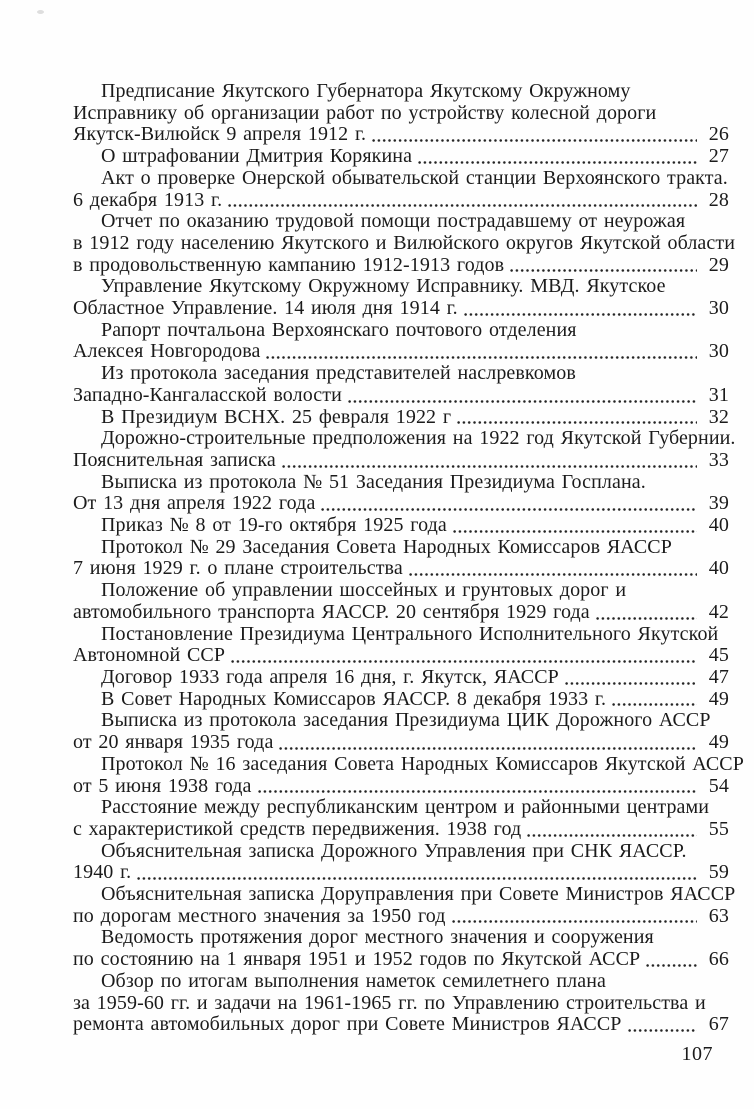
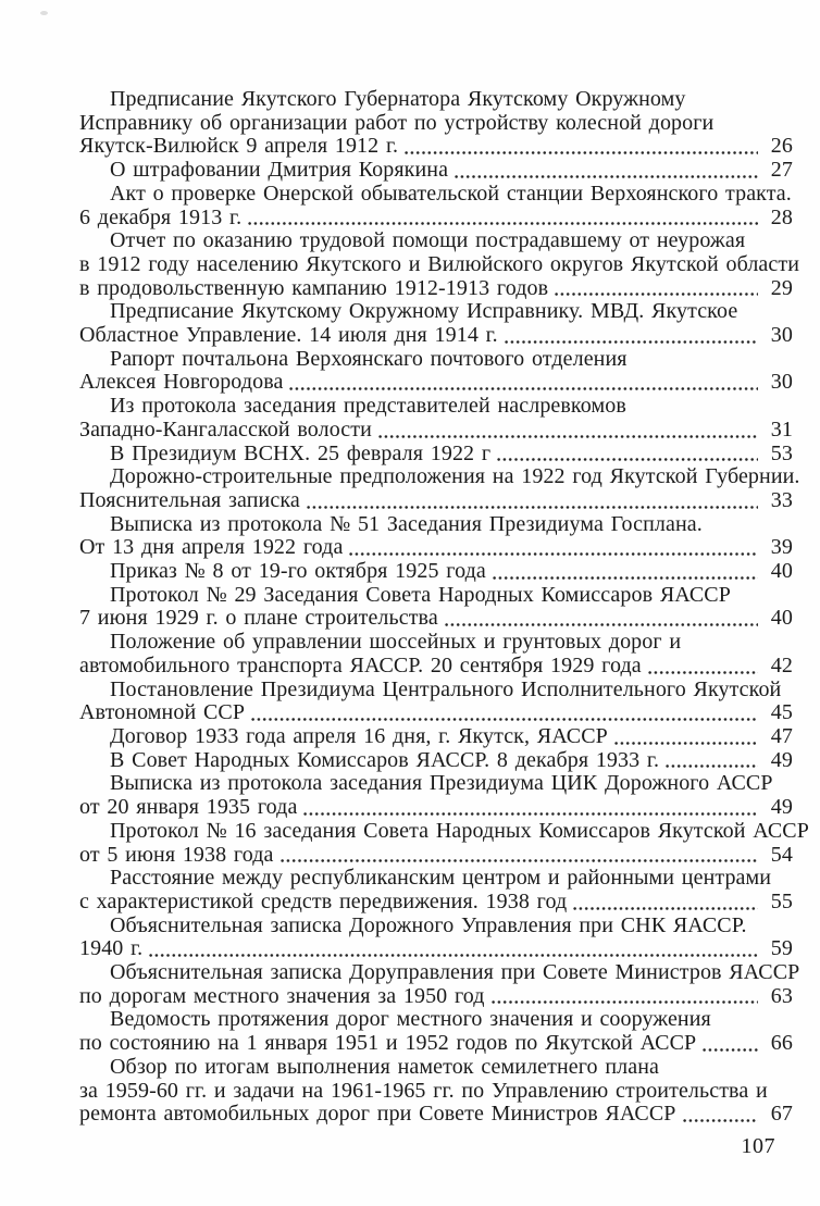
  Предписание Якутского Губернатора Якутскому Окружному
  Исправнику об организации работ по устройству колесной дороги
  Якутск-Вилюйск 9 апреля 1912 г.
  26
  О штрафовании Дмитрия Корякина
  27
  Акт о проверке Онерской обывательской станции Верхоянского тракта.
  6 декабря 1913 г.
  28
  Отчет по оказанию трудовой помощи пострадавшему от неурожая
  в 1912 году населению Якутского и Вилюйского округов Якутской области
  в продовольственную кампанию 1912-1913 годов
  29
- Управление Якутскому Окружному Исправнику. МВД. Якутское
+ Предписание Якутскому Окружному Исправнику. МВД. Якутское
  Областное Управление. 14 июля дня 1914 г.
  30
  Рапорт почтальона Верхоянскаго почтового отделения
  Алексея Новгородова
  30
  Из протокола заседания представителей наслревкомов
  Западно-Кангаласской волости
  31
  В Президиум ВСНХ. 25 февраля 1922 г
- 32
+ 53
  Дорожно-строительные предположения на 1922 год Якутской Губернии.
  Пояснительная записка
  33
  Выписка из протокола № 51 Заседания Президиума Госплана.
  От 13 дня апреля 1922 года
  39
  Приказ № 8 от 19-го октября 1925 года
  40
  Протокол № 29 Заседания Совета Народных Комиссаров ЯАССР
  7 июня 1929 г. о плане строительства
  40
  Положение об управлении шоссейных и грунтовых дорог и
  автомобильного транспорта ЯАССР. 20 сентября 1929 года
  42
  Постановление Президиума Центрального Исполнительного Якутской
  Автономной ССР
  45
  Договор 1933 года апреля 16 дня, г. Якутск, ЯАССР
  47
  В Совет Народных Комиссаров ЯАССР. 8 декабря 1933 г.
  49
  Выписка из протокола заседания Президиума ЦИК Дорожного АССР
  от 20 января 1935 года
  49
  Протокол № 16 заседания Совета Народных Комиссаров Якутской АССР
  от 5 июня 1938 года
  54
  Расстояние между республиканским центром и районными центрами
  с характеристикой средств передвижения. 1938 год
  55
  Объяснительная записка Дорожного Управления при СНК ЯАССР.
  1940 г.
  59
  Объяснительная записка Доруправления при Совете Министров ЯАССР
  по дорогам местного значения за 1950 год
  63
  Ведомость протяжения дорог местного значения и сооружения
  по состоянию на 1 января 1951 и 1952 годов по Якутской АССР
  66
  Обзор по итогам выполнения наметок семилетнего плана
  за 1959-60 гг. и задачи на 1961-1965 гг. по Управлению строительства и
  ремонта автомобильных дорог при Совете Министров ЯАССР
  67
  107
